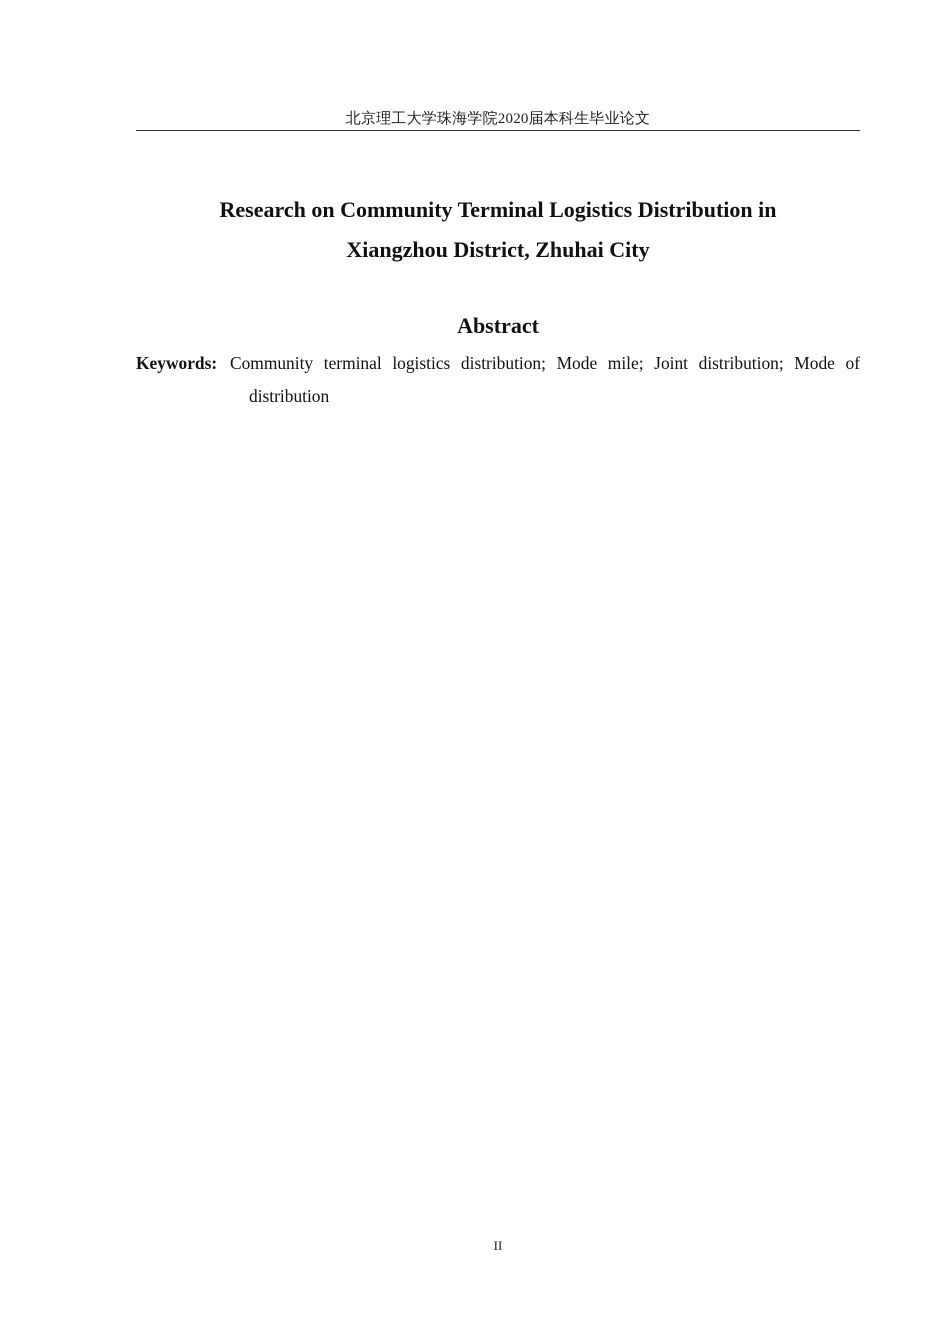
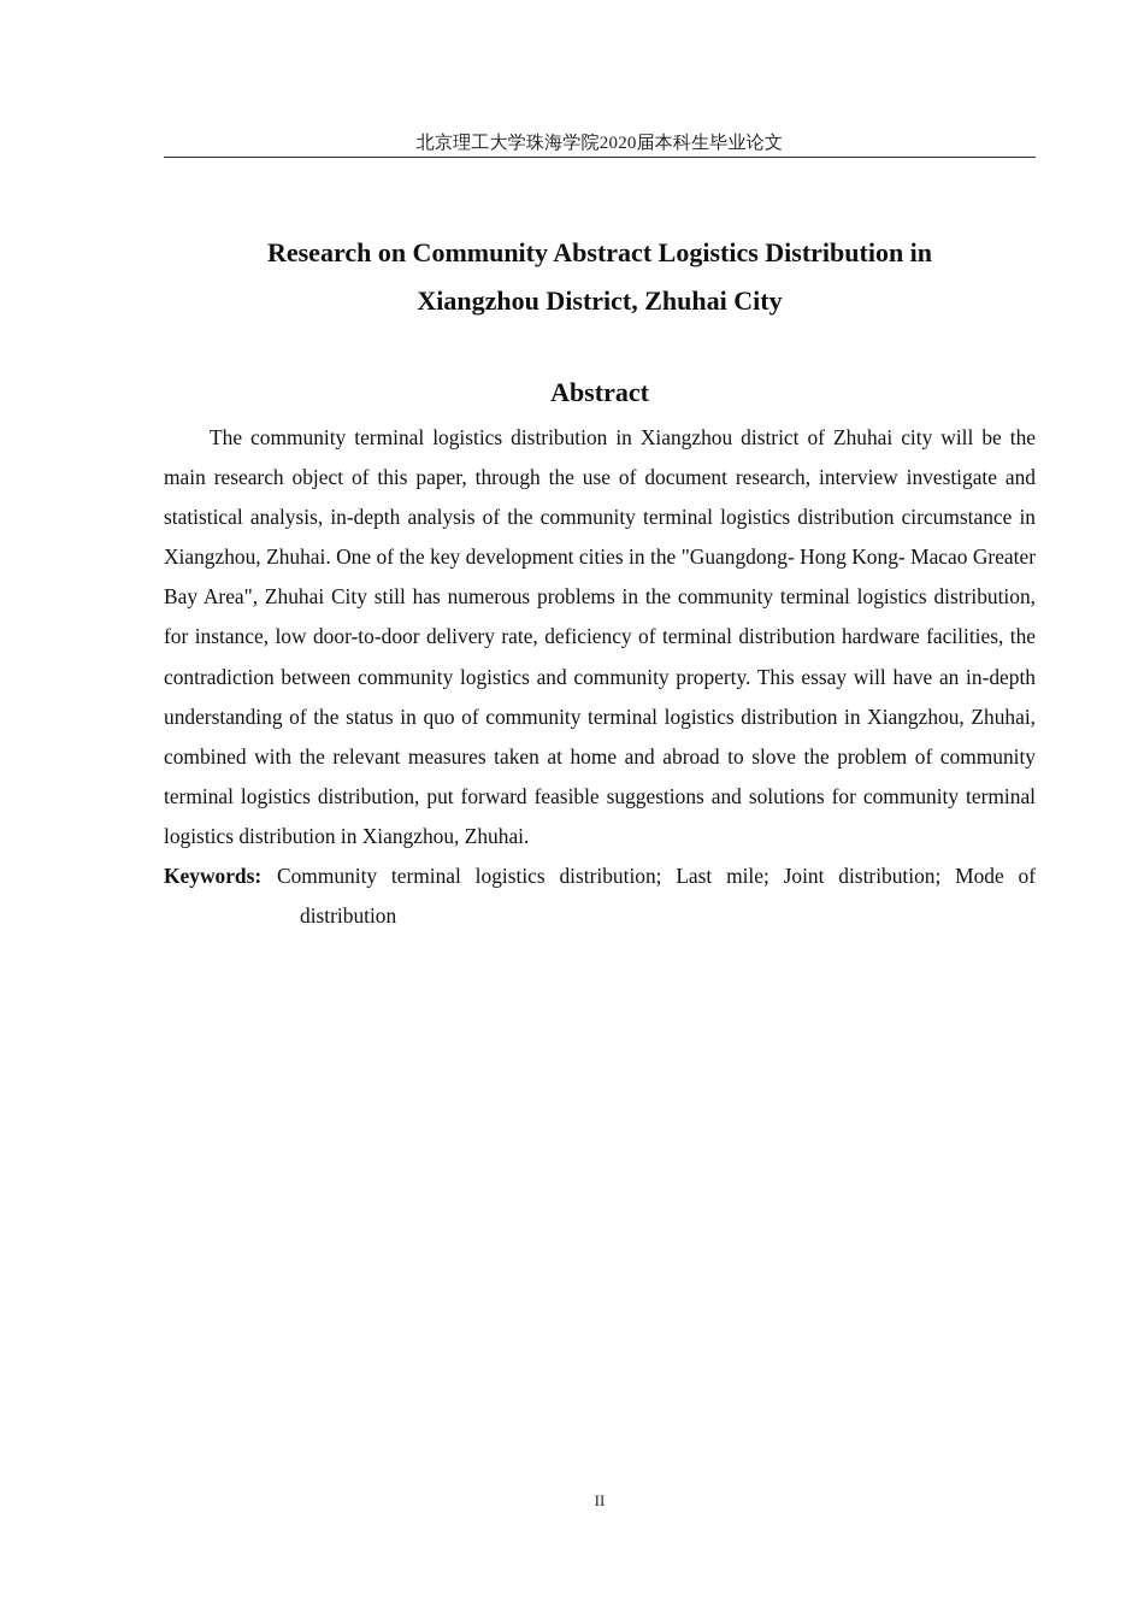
  北京理工大学珠海学院2020届本科生毕业论文
- Research on Community Terminal Logistics Distribution in
+ Research on Community Abstract Logistics Distribution in
  Xiangzhou District, Zhuhai City
  Abstract
+ The community terminal logistics distribution in Xiangzhou district of Zhuhai city will be the main research object of this paper, through the use of document research, interview investigate and statistical analysis, in-depth analysis of the community terminal logistics distribution circumstance in Xiangzhou, Zhuhai. One of the key development cities in the "Guangdong- Hong Kong- Macao Greater Bay Area", Zhuhai City still has numerous problems in the community terminal logistics distribution, for instance, low door-to-door delivery rate, deficiency of terminal distribution hardware facilities, the contradiction between community logistics and community property. This essay will have an in-depth understanding of the status in quo of community terminal logistics distribution in Xiangzhou, Zhuhai, combined with the relevant measures taken at home and abroad to slove the problem of community terminal logistics distribution, put forward feasible suggestions and solutions for community terminal logistics distribution in Xiangzhou, Zhuhai.
  Keywords:
- Community terminal logistics distribution; Mode mile; Joint distribution; Mode of distribution
+ Community terminal logistics distribution; Last mile; Joint distribution; Mode of distribution
  II
